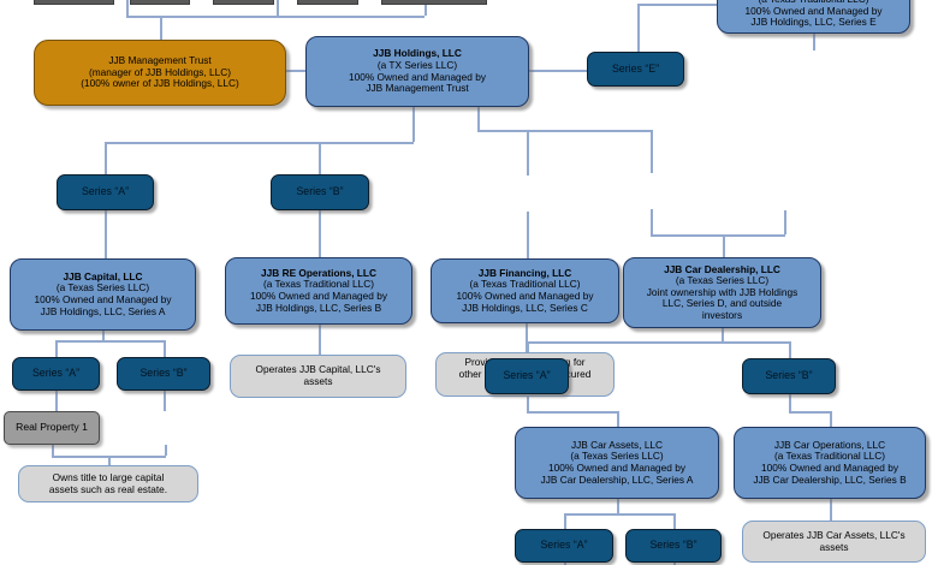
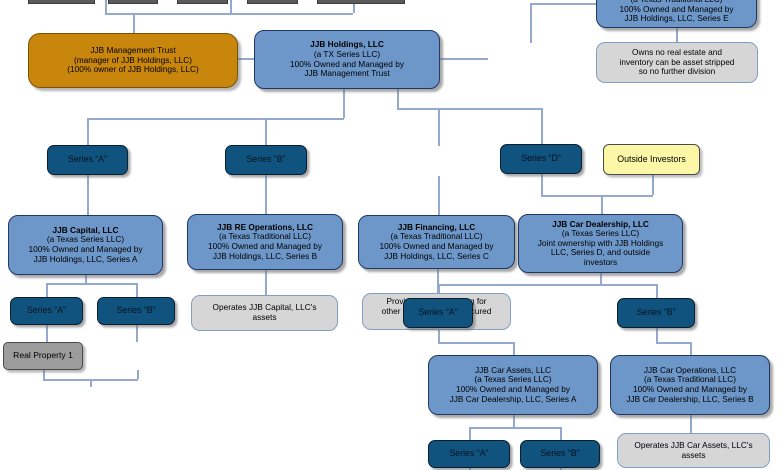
  JJB Management Trust
  (manager of JJB Holdings, LLC)
  (100% owner of JJB Holdings, LLC)
  JJB Holdings, LLC
  (a TX Series LLC)
  100% Owned and Managed by
  JJB Management Trust
- Series “E”
  100% Owned and Managed by
  JJB Holdings, LLC, Series E
+ Owns no real estate and
+ inventory can be asset stripped
+ so no further division
  Series “A”
  Series “B”
+ Series “D”
+ Outside Investors
  JJB Capital, LLC
  (a Texas Series LLC)
  100% Owned and Managed by
  JJB Holdings, LLC, Series A
  JJB RE Operations, LLC
  (a Texas Traditional LLC)
  100% Owned and Managed by
  JJB Holdings, LLC, Series B
  JJB Financing, LLC
  (a Texas Traditional LLC)
  100% Owned and Managed by
  JJB Holdings, LLC, Series C
  JJB Car Dealership, LLC
  (a Texas Series LLC)
  Joint ownership with JJB Holdings
  LLC, Series D, and outside
  investors
  Series “A”
  Series “B”
  Real Property 1
- Owns title to large capital
- assets such as real estate.
  Operates JJB Capital, LLC's
  assets
  Series “A”
  Series “B”
  JJB Car Assets, LLC
  (a Texas Series LLC)
  100% Owned and Managed by
  JJB Car Dealership, LLC, Series A
  JJB Car Operations, LLC
  (a Texas Traditional LLC)
  100% Owned and Managed by
  JJB Car Dealership, LLC, Series B
  Series “A”
  Series “B”
  Operates JJB Car Assets, LLC's
  assets
